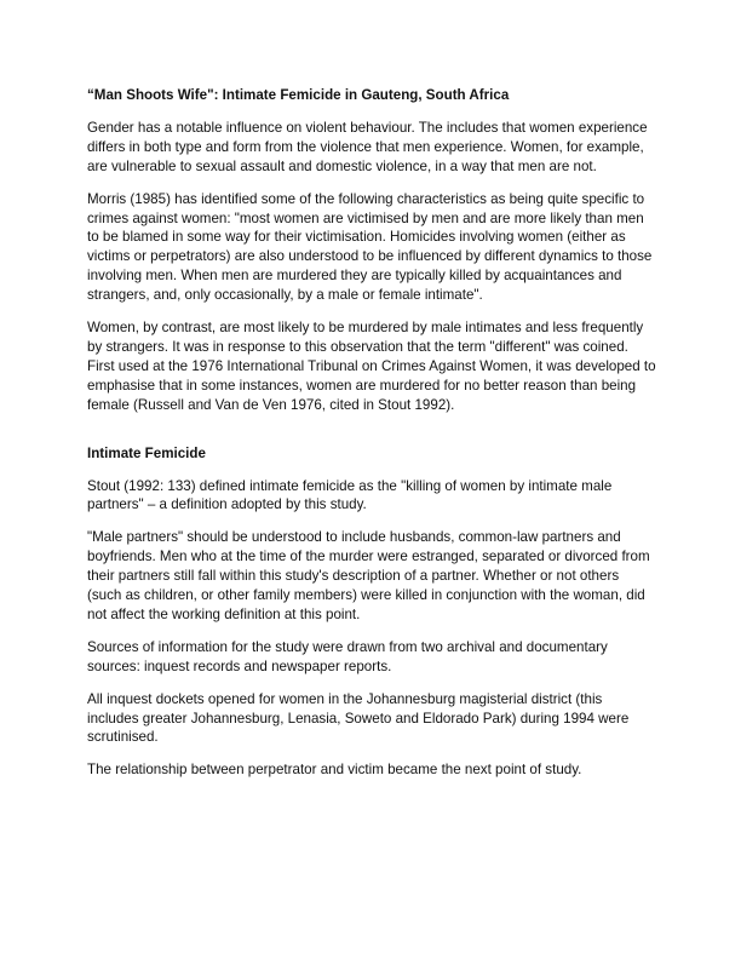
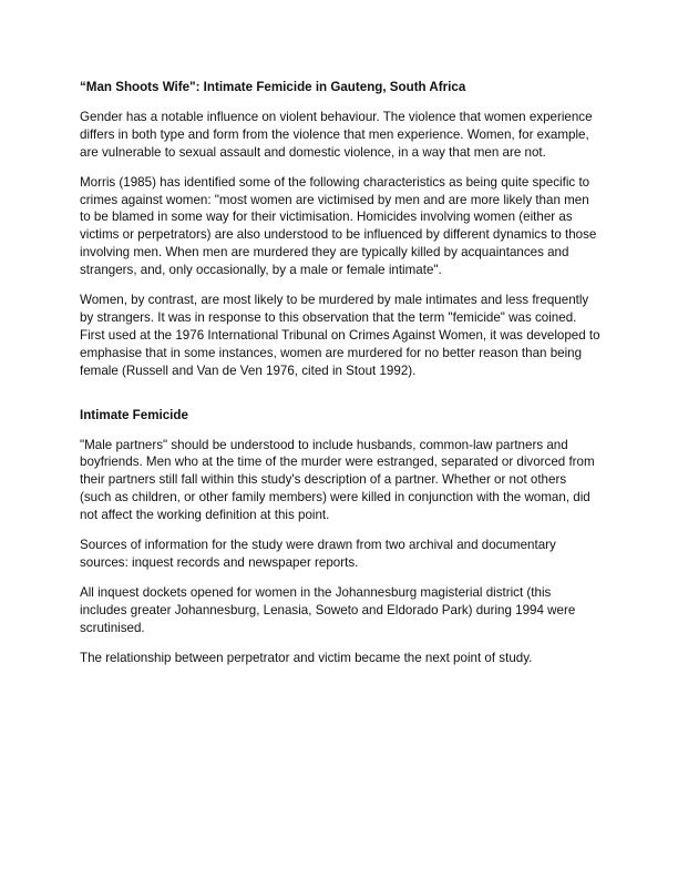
  “Man Shoots Wife": Intimate Femicide in Gauteng, South Africa
- Gender has a notable influence on violent behaviour. The includes that women experience differs in both type and form from the violence that men experience. Women, for example, are vulnerable to sexual assault and domestic violence, in a way that men are not.
+ Gender has a notable influence on violent behaviour. The violence that women experience differs in both type and form from the violence that men experience. Women, for example, are vulnerable to sexual assault and domestic violence, in a way that men are not.
  Morris (1985) has identified some of the following characteristics as being quite specific to crimes against women: "most women are victimised by men and are more likely than men to be blamed in some way for their victimisation. Homicides involving women (either as victims or perpetrators) are also understood to be influenced by different dynamics to those involving men. When men are murdered they are typically killed by acquaintances and strangers, and, only occasionally, by a male or female intimate".
- Women, by contrast, are most likely to be murdered by male intimates and less frequently by strangers. It was in response to this observation that the term "different" was coined. First used at the 1976 International Tribunal on Crimes Against Women, it was developed to emphasise that in some instances, women are murdered for no better reason than being female (Russell and Van de Ven 1976, cited in Stout 1992).
+ Women, by contrast, are most likely to be murdered by male intimates and less frequently by strangers. It was in response to this observation that the term "femicide" was coined. First used at the 1976 International Tribunal on Crimes Against Women, it was developed to emphasise that in some instances, women are murdered for no better reason than being female (Russell and Van de Ven 1976, cited in Stout 1992).
  Intimate Femicide
- Stout (1992: 133) defined intimate femicide as the "killing of women by intimate male partners" – a definition adopted by this study.
  "Male partners" should be understood to include husbands, common-law partners and boyfriends. Men who at the time of the murder were estranged, separated or divorced from their partners still fall within this study's description of a partner. Whether or not others (such as children, or other family members) were killed in conjunction with the woman, did not affect the working definition at this point.
  Sources of information for the study were drawn from two archival and documentary sources: inquest records and newspaper reports.
  All inquest dockets opened for women in the Johannesburg magisterial district (this includes greater Johannesburg, Lenasia, Soweto and Eldorado Park) during 1994 were scrutinised.
  The relationship between perpetrator and victim became the next point of study.
